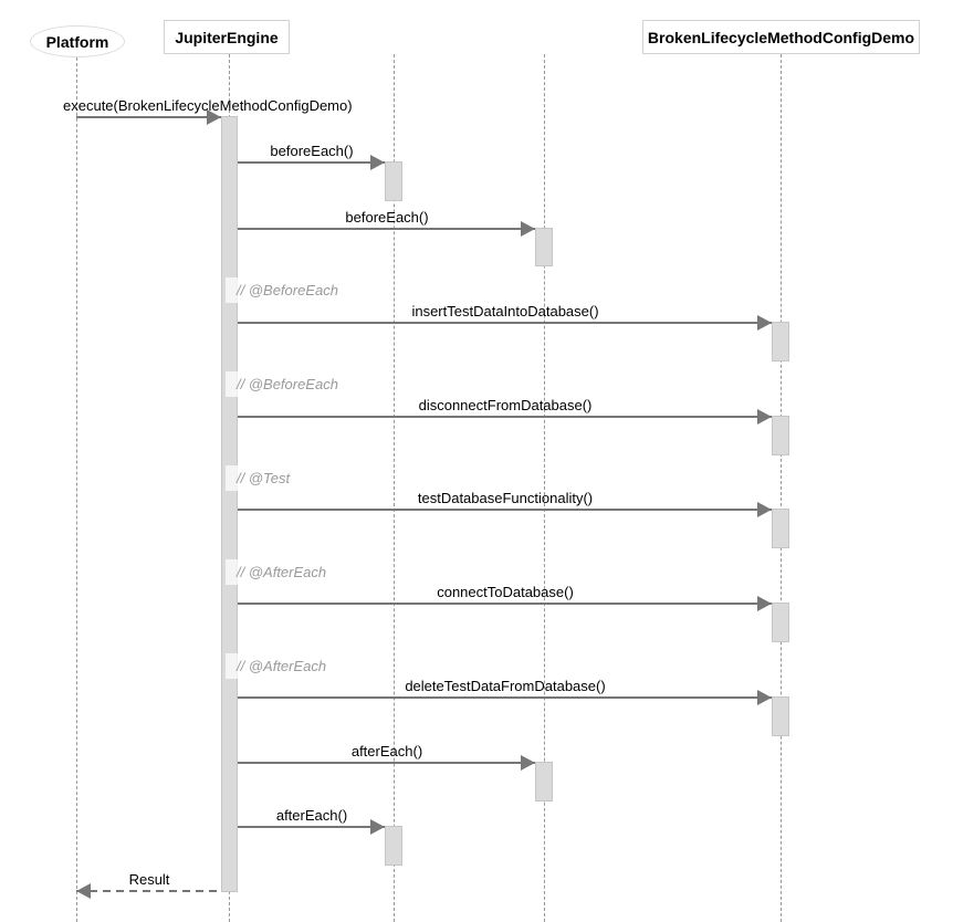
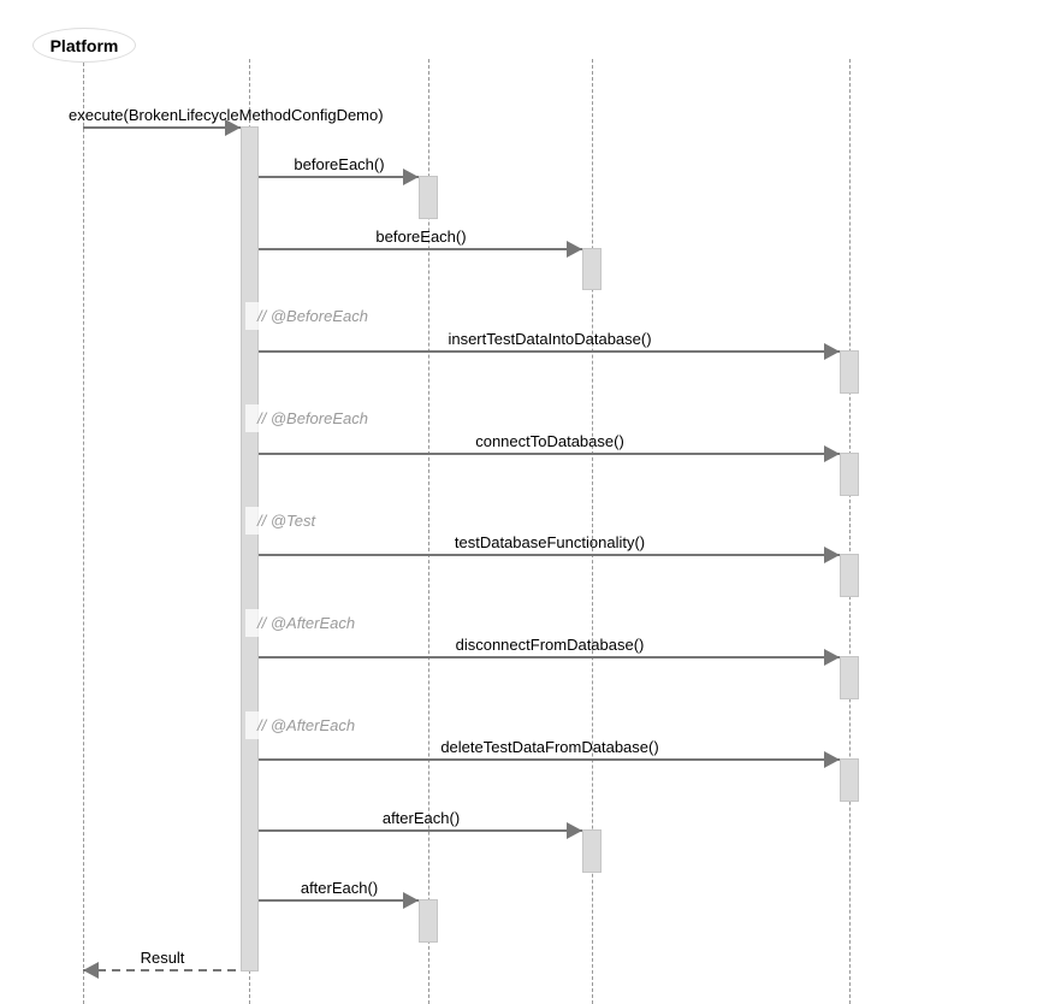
  Platform
- JupiterEngine
- BrokenLifecycleMethodConfigDemo
  // @BeforeEach
  // @BeforeEach
  // @Test
  // @AfterEach
  // @AfterEach
  execute(BrokenLifecycleMethodConfigDemo)
  beforeEach()
  beforeEach()
  insertTestDataIntoDatabase()
- disconnectFromDatabase()
+ connectToDatabase()
  testDatabaseFunctionality()
- connectToDatabase()
+ disconnectFromDatabase()
  deleteTestDataFromDatabase()
  afterEach()
  afterEach()
  Result
